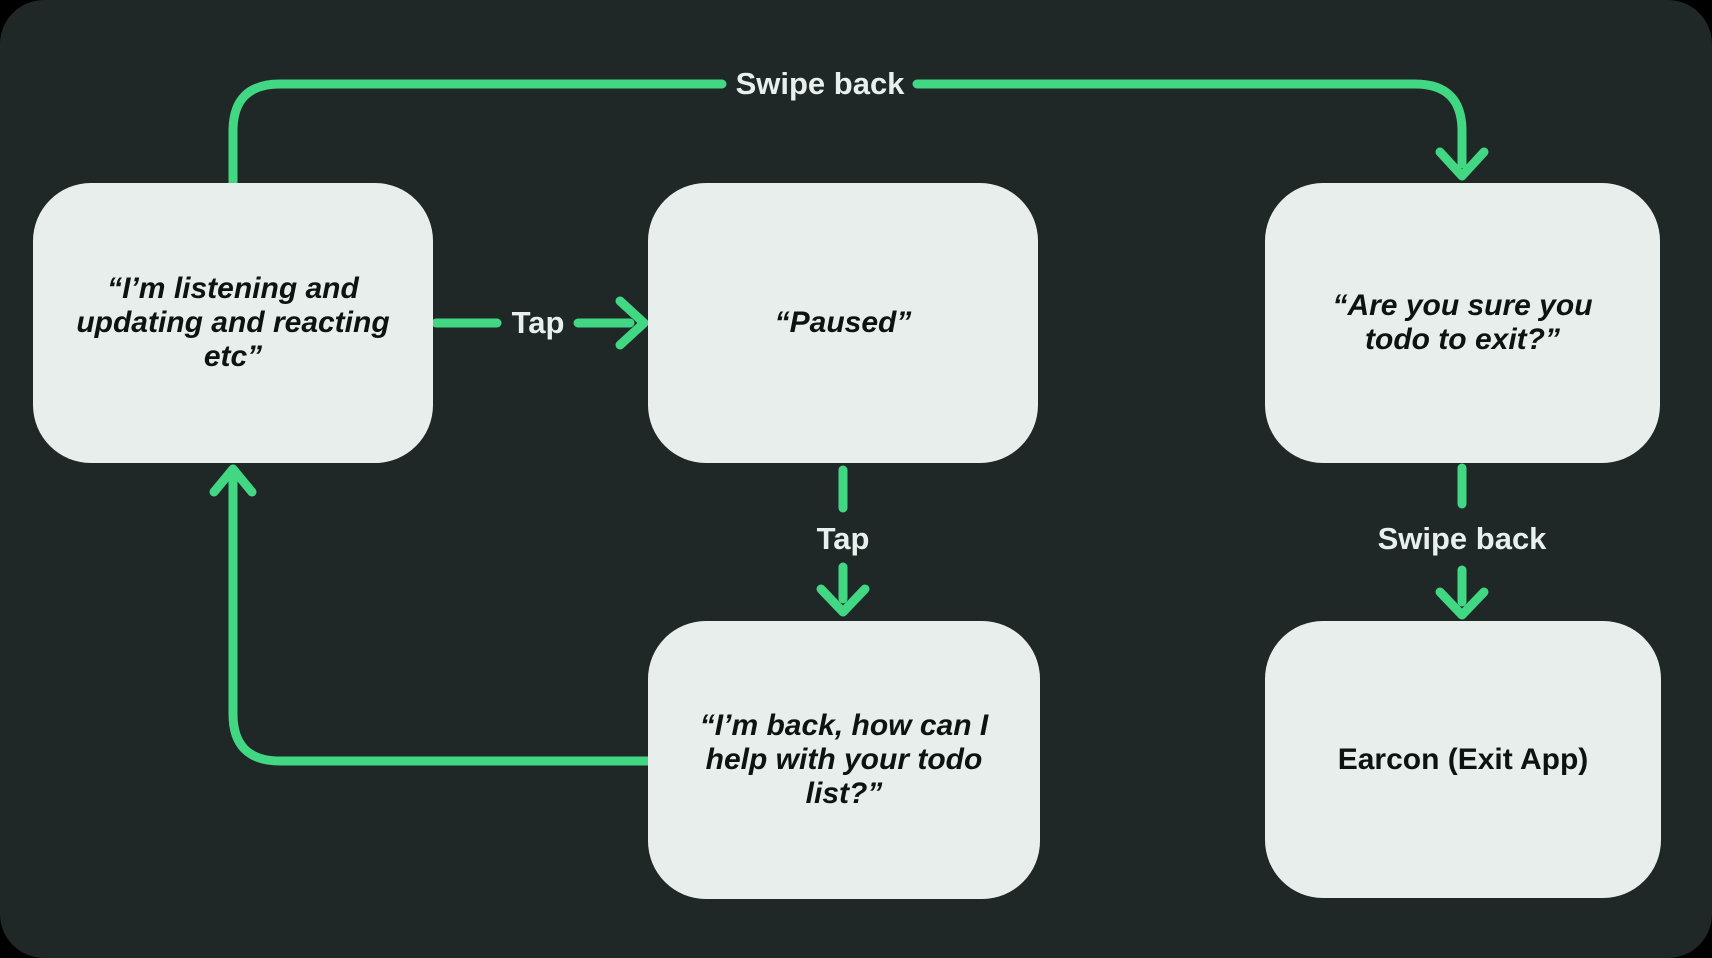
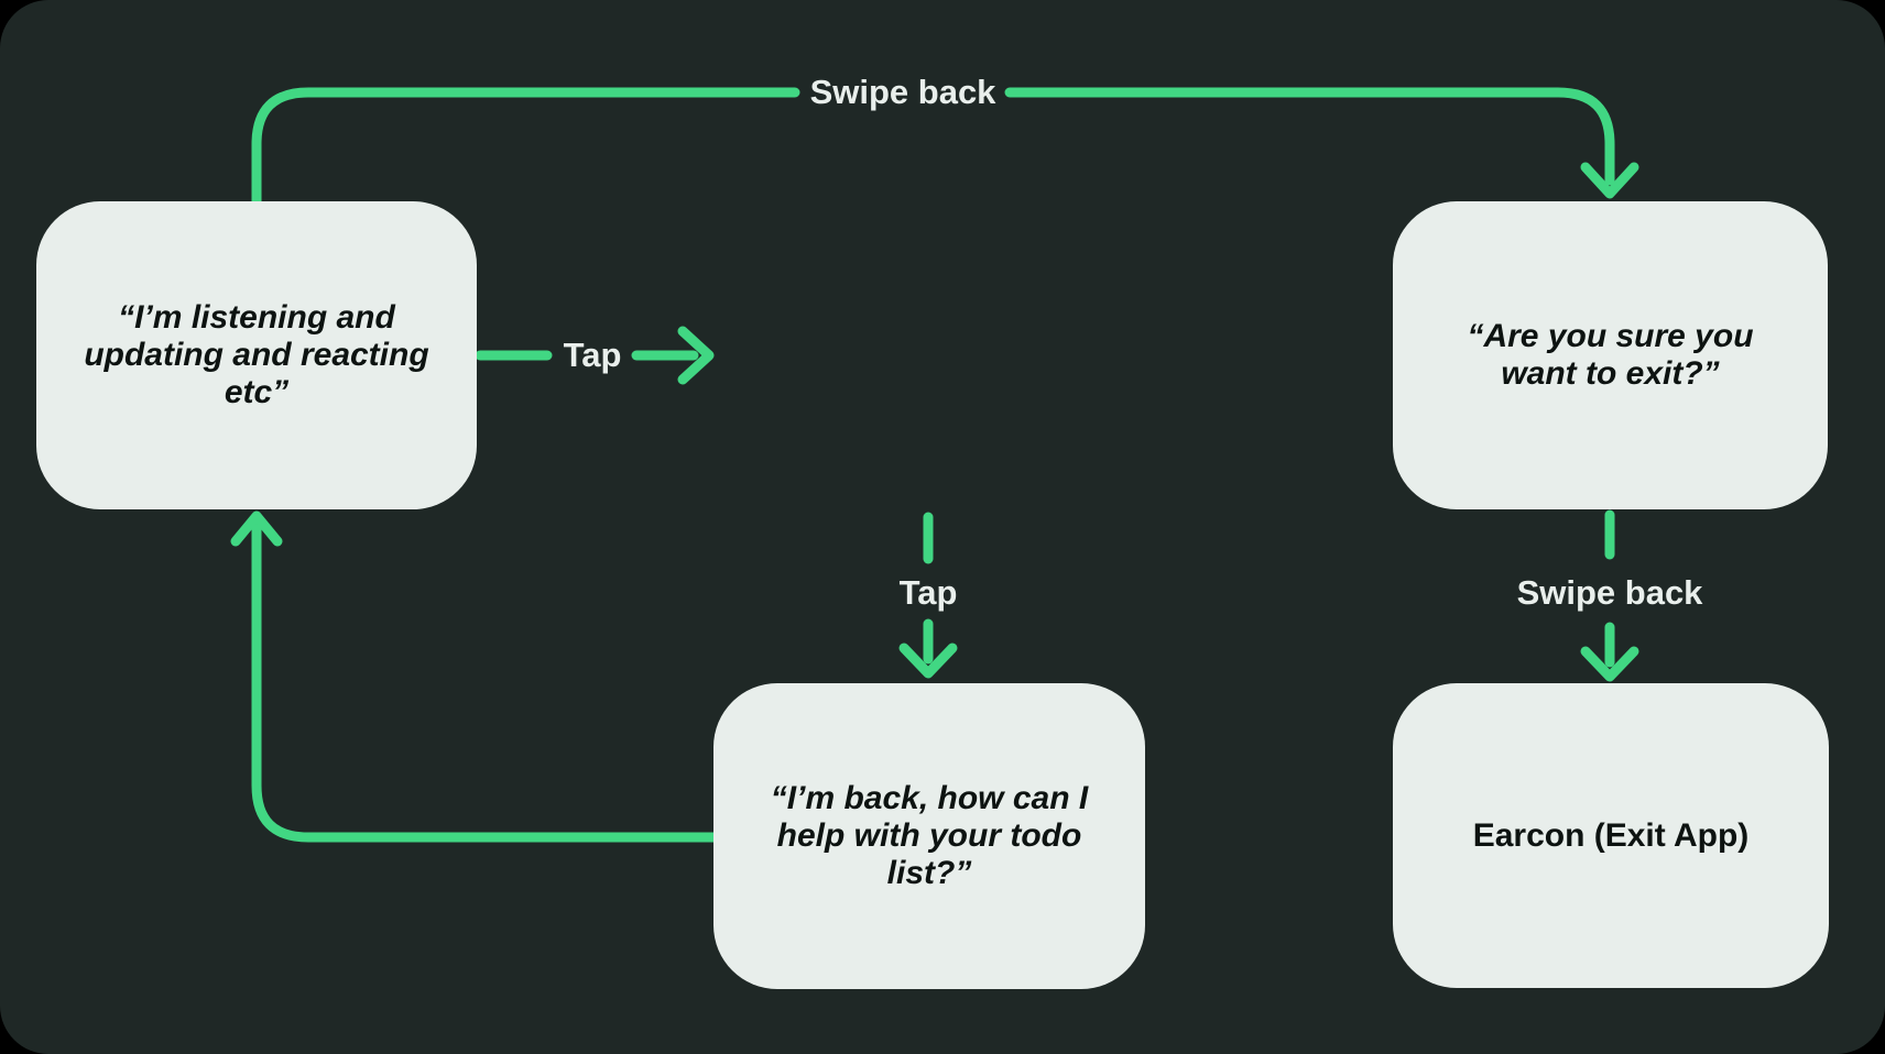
  “I’m listening and updating and reacting etc”
- “Paused”
- “Are you sure you todo to exit?”
+ “Are you sure you want to exit?”
  “I’m back, how can I help with your todo list?”
  Earcon (Exit App)
  Swipe back
  Tap
  Tap
  Swipe back
